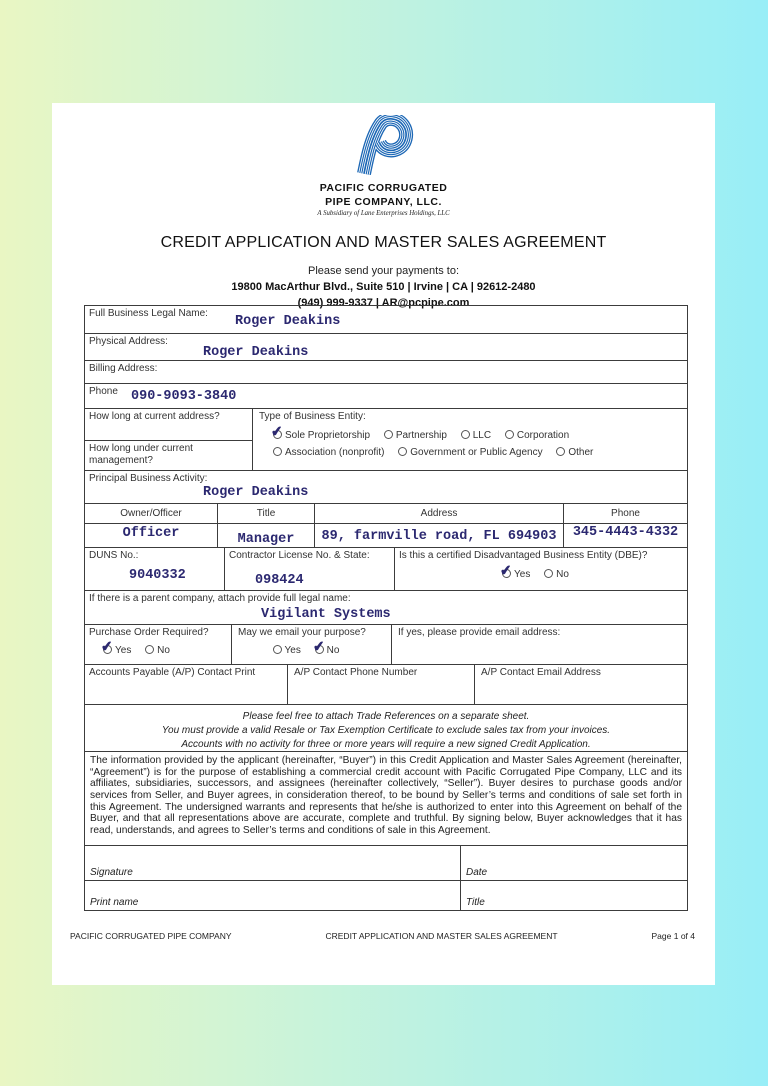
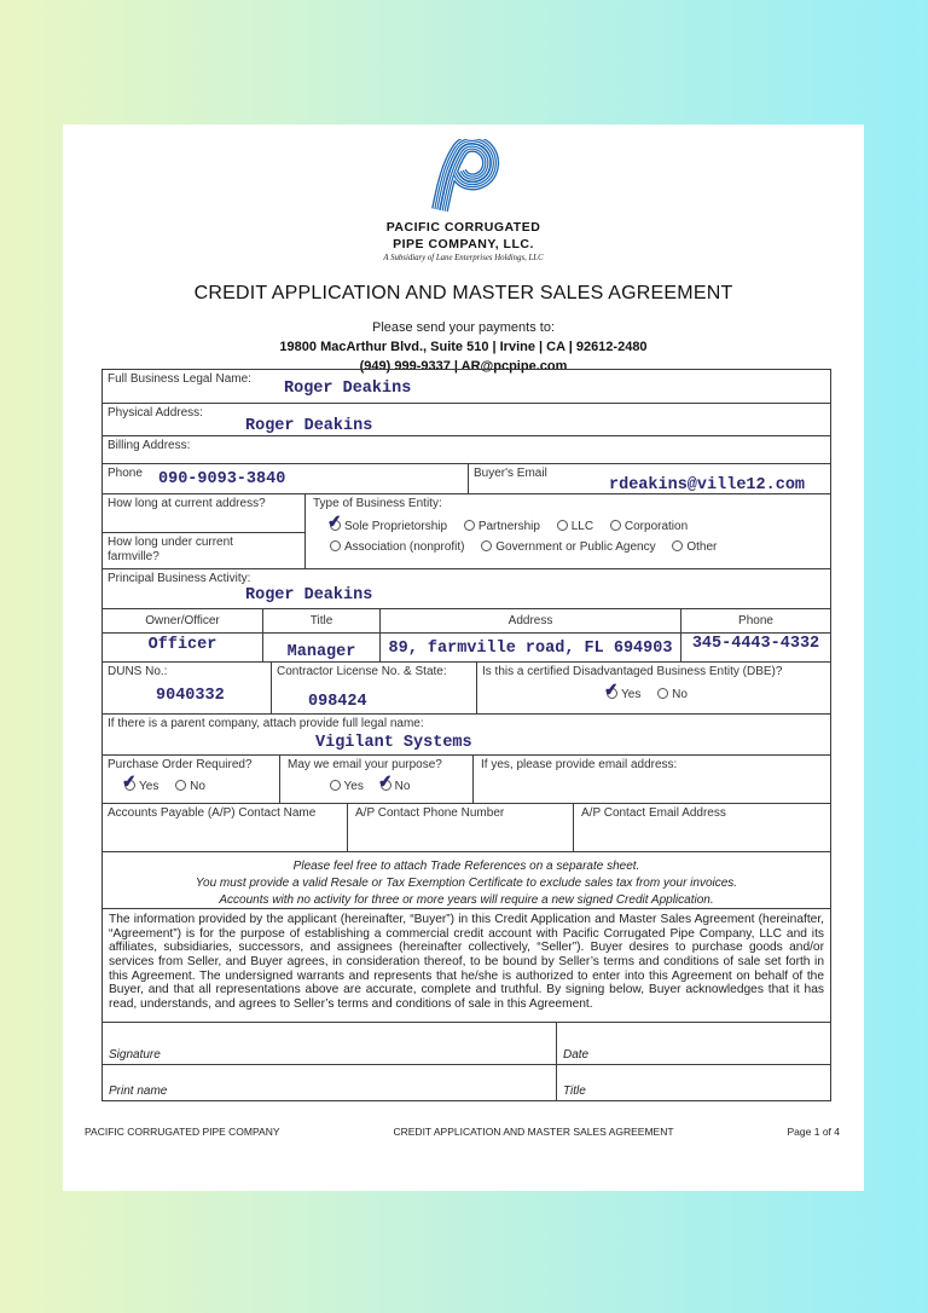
  PACIFIC CORRUGATED
  PIPE COMPANY, LLC.
  CREDIT APPLICATION AND MASTER SALES AGREEMENT
  Please send your payments to:
  19800 MacArthur Blvd., Suite 510 | Irvine | CA | 92612-2480
  (949) 999-9337 | AR@pcpipe.com
  Full Business Legal Name:
  Roger Deakins
  Physical Address:
  Roger Deakins
  Billing Address:
  Phone
  090-9093-3840
+ Buyer's Email
+ rdeakins@ville12.com
  How long at current address?
- How long under current management?
+ How long under current farmville?
  Type of Business Entity:
  Sole Proprietorship Partnership LLC Corporation
  Association (nonprofit) Government or Public Agency Other
  Principal Business Activity:
  Roger Deakins
  Owner/Officer
  Title
  Address
  Phone
  Officer
  Manager
  89, farmville road, FL 694903
  345-4443-4332
  DUNS No.:
  9040332
  Contractor License No. & State:
  098424
  Is this a certified Disadvantaged Business Entity (DBE)?
  Yes No
  If there is a parent company, attach provide full legal name:
  Vigilant Systems
  Purchase Order Required?
  Yes No
  May we email your purpose?
  Yes
  No
  If yes, please provide email address:
- Accounts Payable (A/P) Contact Print
+ Accounts Payable (A/P) Contact Name
  A/P Contact Phone Number
  A/P Contact Email Address
  Please feel free to attach Trade References on a separate sheet.
  You must provide a valid Resale or Tax Exemption Certificate to exclude sales tax from your invoices.
  Accounts with no activity for three or more years will require a new signed Credit Application.
  The information provided by the applicant (hereinafter, “Buyer”) in this Credit Application and Master Sales Agreement (hereinafter, “Agreement”) is for the purpose of establishing a commercial credit account with Pacific Corrugated Pipe Company, LLC and its affiliates, subsidiaries, successors, and assignees (hereinafter collectively, “Seller”). Buyer desires to purchase goods and/or services from Seller, and Buyer agrees, in consideration thereof, to be bound by Seller’s terms and conditions of sale set forth in this Agreement. The undersigned warrants and represents that he/she is authorized to enter into this Agreement on behalf of the Buyer, and that all representations above are accurate, complete and truthful. By signing below, Buyer acknowledges that it has read, understands, and agrees to Seller’s terms and conditions of sale in this Agreement.
  Signature
  Date
  Print name
  Title
  PACIFIC CORRUGATED PIPE COMPANY
  CREDIT APPLICATION AND MASTER SALES AGREEMENT
  Page 1 of 4
